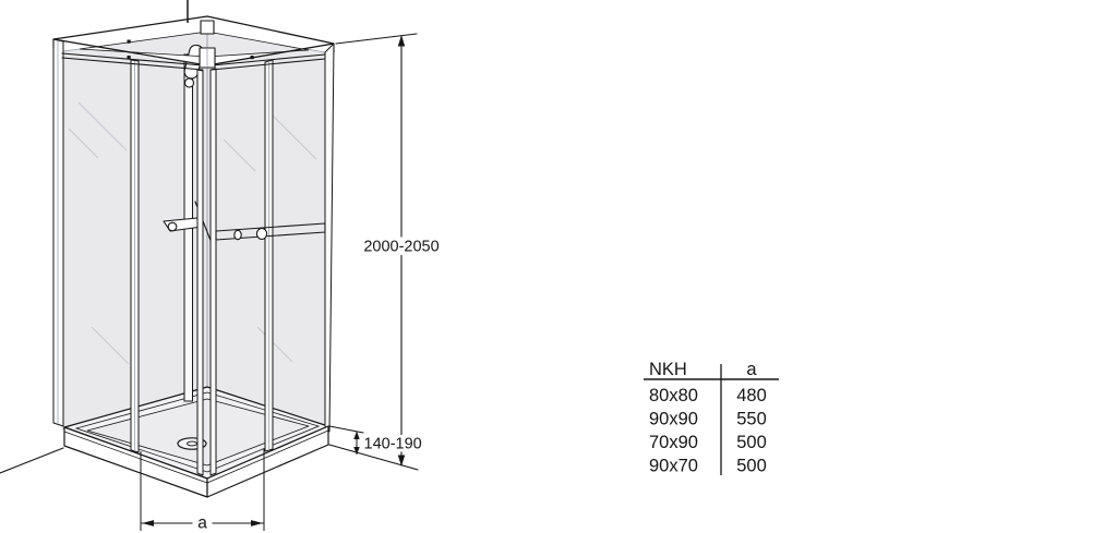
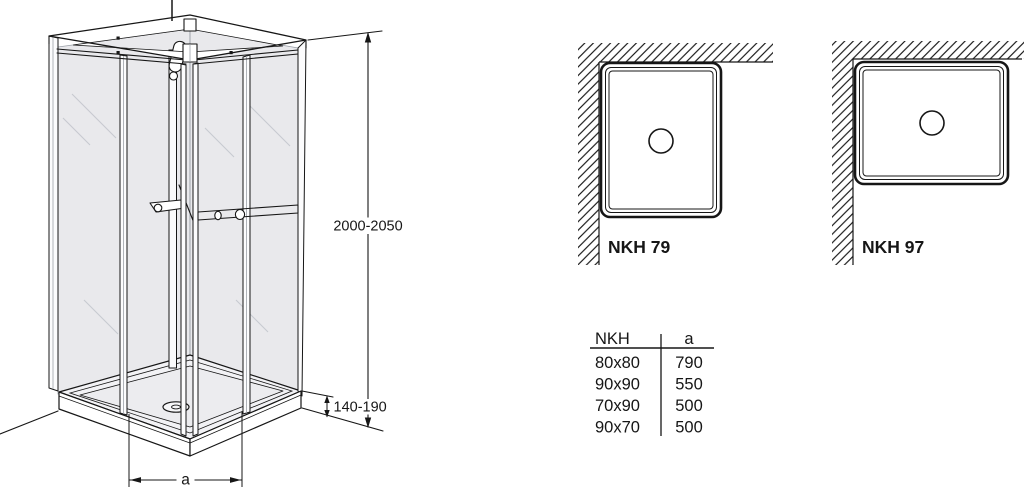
  2000-2050
  140-190
  a
+ NKH 79
+ NKH 97
  NKH
  a
  80x80
- 480
+ 790
  90x90
  550
  70x90
  500
  90x70
  500
